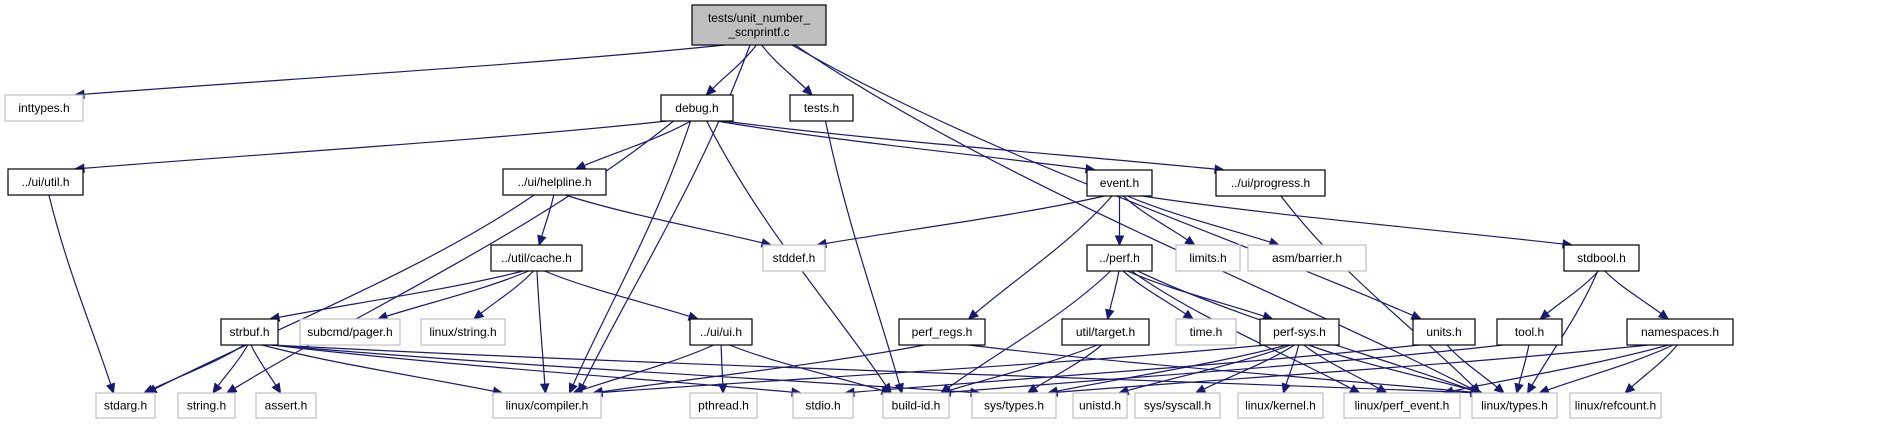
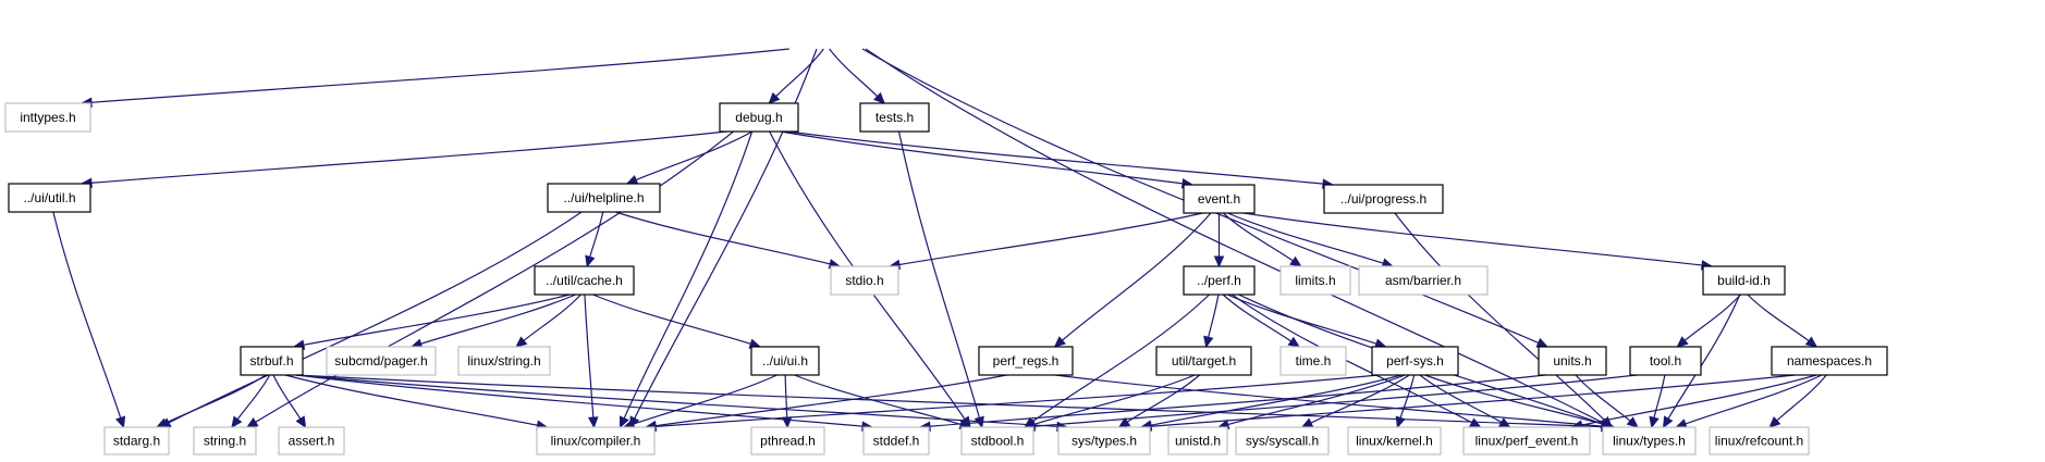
- tests/unit_number_
- _scnprintf.c
  inttypes.h
  debug.h
  tests.h
  ../ui/util.h
  ../ui/helpline.h
  event.h
  ../ui/progress.h
  ../util/cache.h
- stddef.h
+ stdio.h
  ../perf.h
  limits.h
  asm/barrier.h
- stdbool.h
+ build-id.h
  strbuf.h
  subcmd/pager.h
  linux/string.h
  ../ui/ui.h
  perf_regs.h
  util/target.h
  time.h
  perf-sys.h
  units.h
  tool.h
  namespaces.h
  stdarg.h
  string.h
  assert.h
  linux/compiler.h
  pthread.h
- stdio.h
+ stddef.h
- build-id.h
+ stdbool.h
  sys/types.h
  unistd.h
  sys/syscall.h
  linux/kernel.h
  linux/perf_event.h
  linux/types.h
  linux/refcount.h
